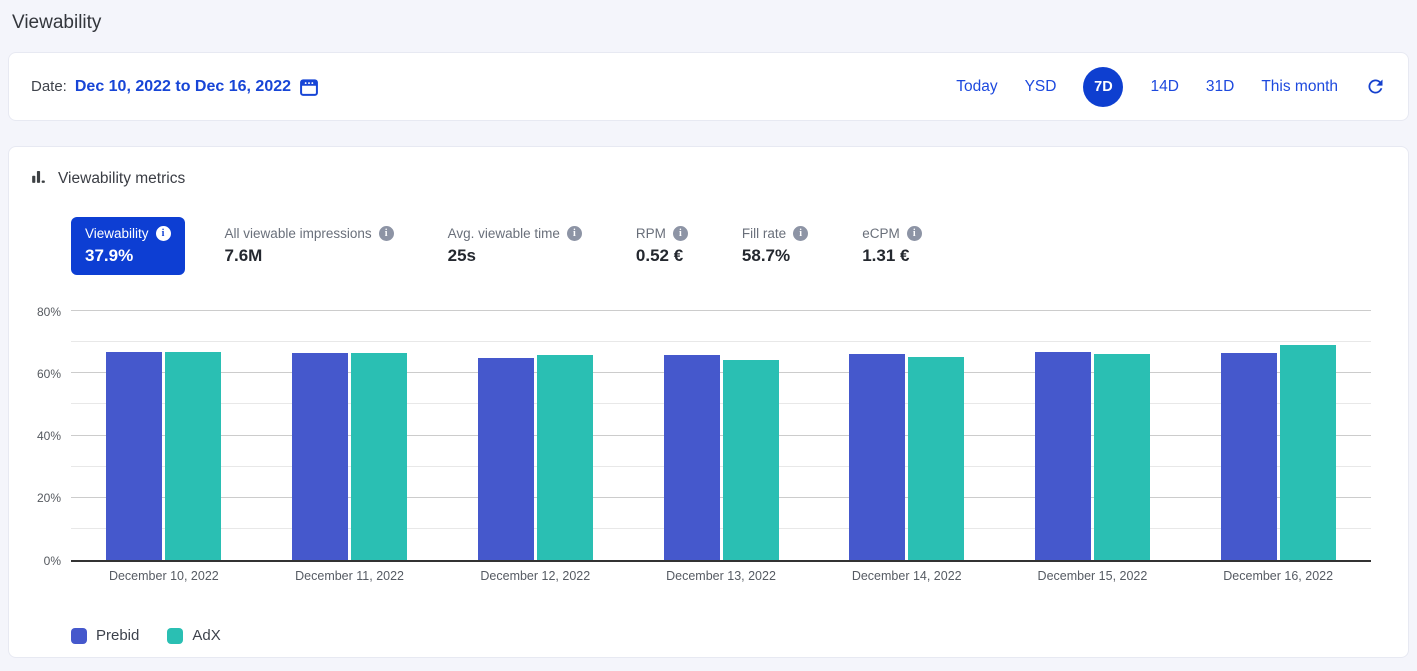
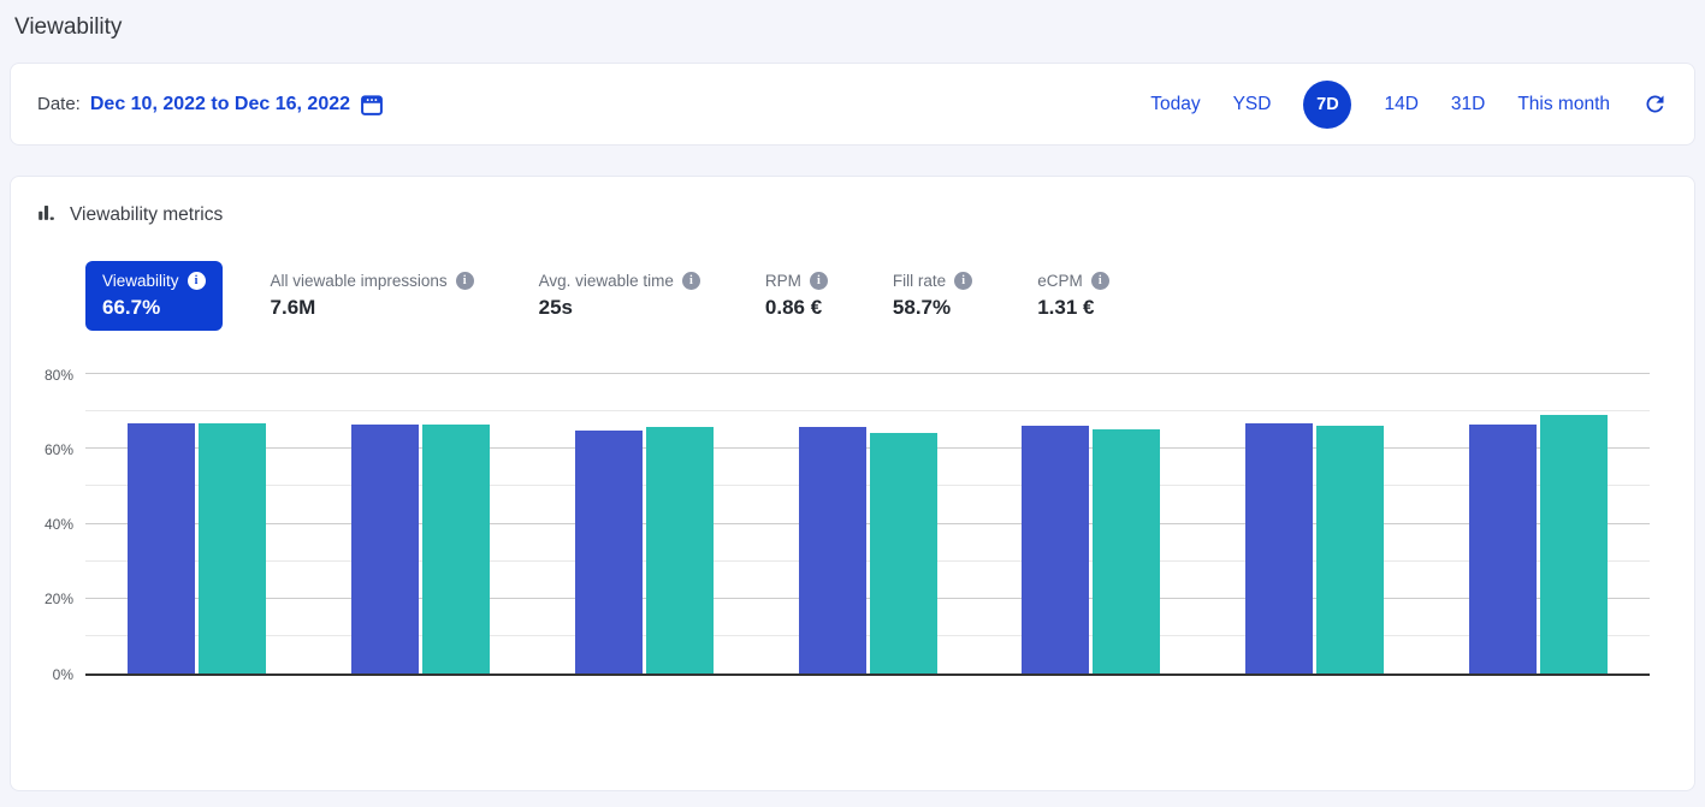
  Viewability
  Date:
  Dec 10, 2022 to Dec 16, 2022
  Today
  YSD
  7D
  14D
  31D
  This month
  Viewability metrics
  Viewability
  i
- 37.9%
+ 66.7%
  All viewable impressions
  i
  7.6M
  Avg. viewable time
  i
  25s
  RPM
  i
- 0.52 €
+ 0.86 €
  Fill rate
  i
  58.7%
  eCPM
  i
  1.31 €
  0%
  20%
  40%
  60%
  80%
- December 10, 2022
- December 11, 2022
- December 12, 2022
- December 13, 2022
- December 14, 2022
- December 15, 2022
- December 16, 2022
- Prebid
- AdX
